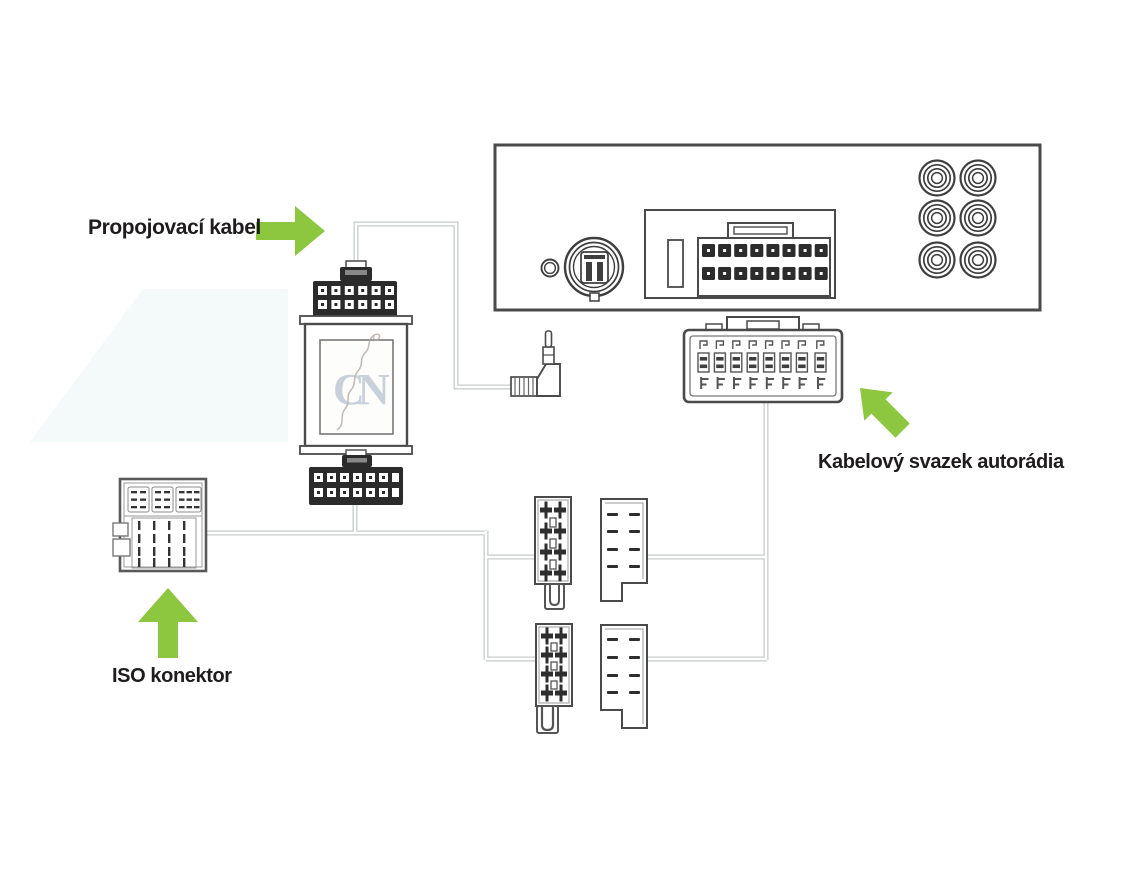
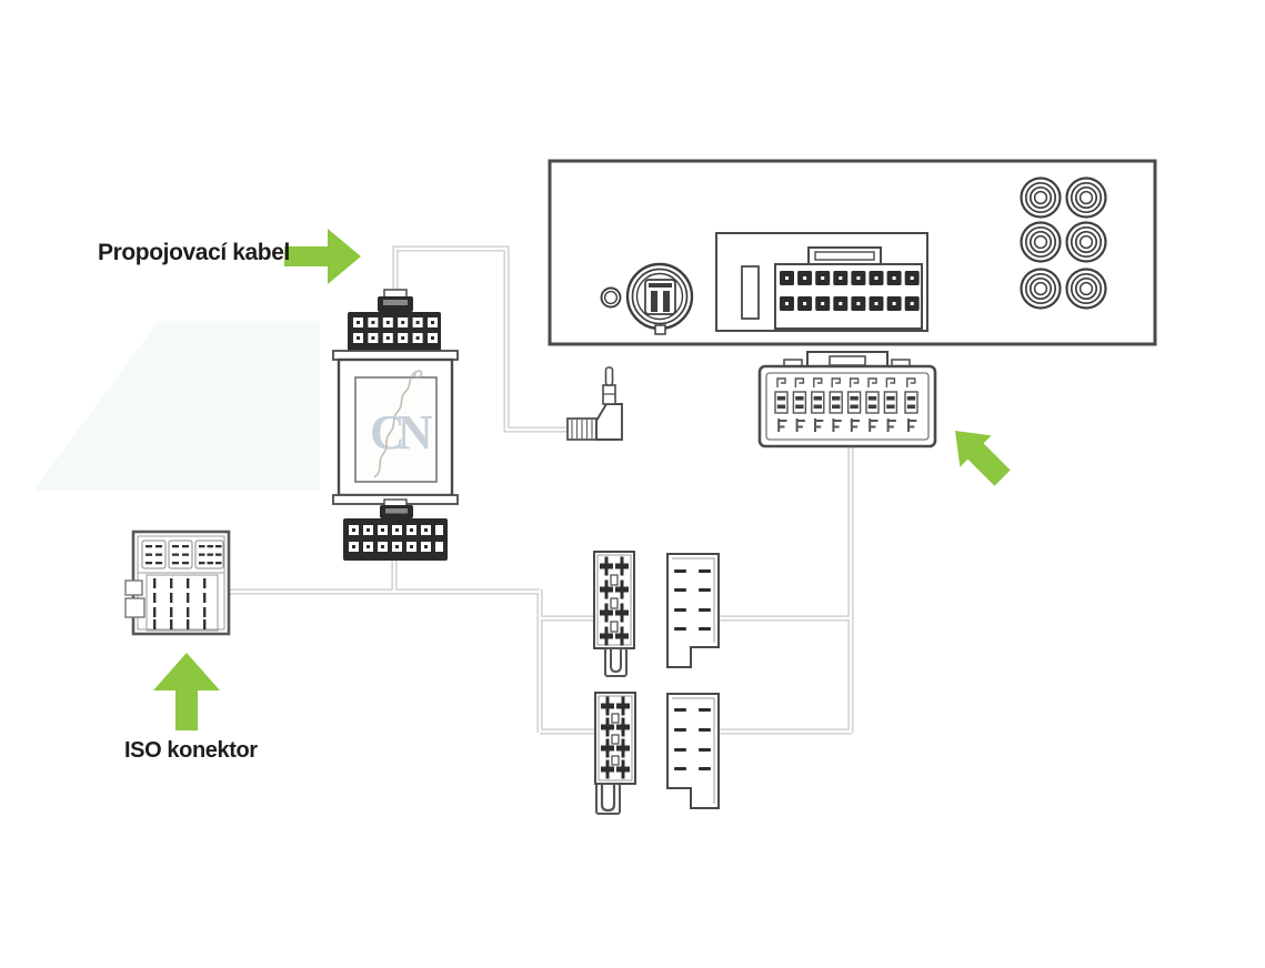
  CN
  Propojovací kabel
- Kabelový svazek autorádia
  ISO konektor
